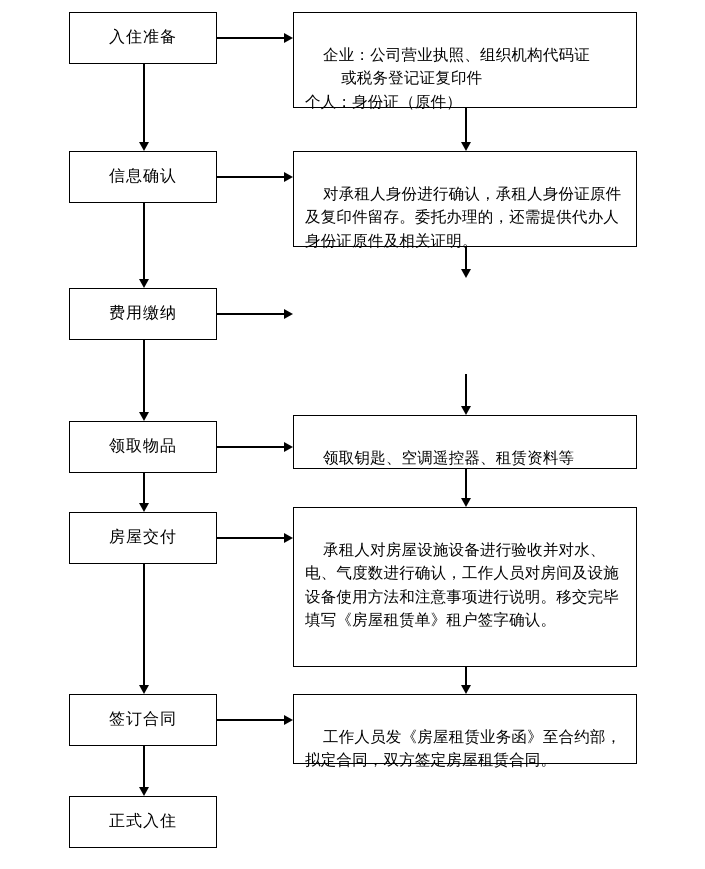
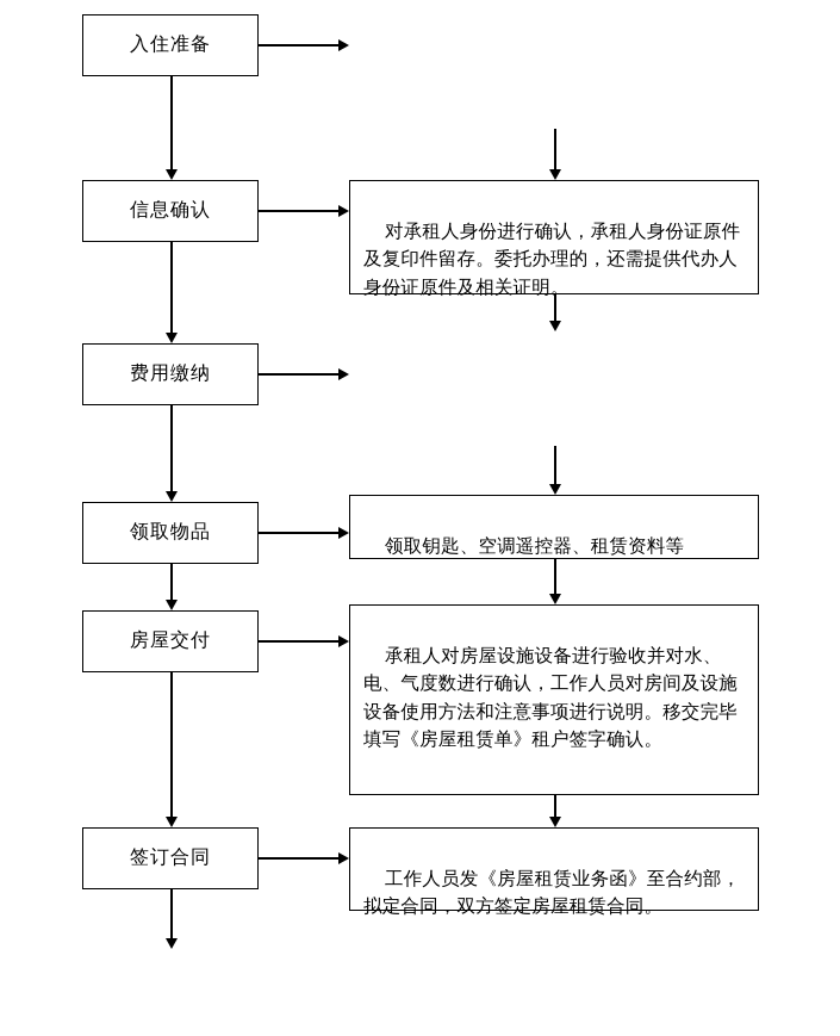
  入住准备
  信息确认
  费用缴纳
  领取物品
  房屋交付
  签订合同
- 正式入住
- 企业：公司营业执照、组织机构代码证
- 或税务登记证复印件
- 个人：身份证（原件）
  对承租人身份进行确认，承租人身份证原件及复印件留存。委托办理的，还需提供代办人身份证原件及相关证明。
  领取钥匙、空调遥控器、租赁资料等
  承租人对房屋设施设备进行验收并对水、电、气度数进行确认，工作人员对房间及设施设备使用方法和注意事项进行说明。移交完毕填写《房屋租赁单》租户签字确认。
  工作人员发《房屋租赁业务函》至合约部，拟定合同，双方签定房屋租赁合同。
